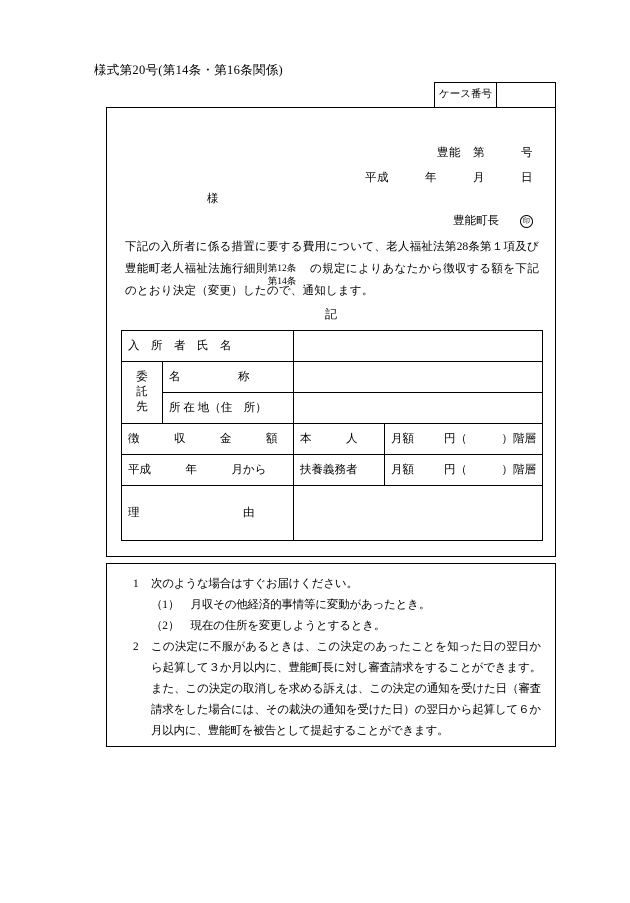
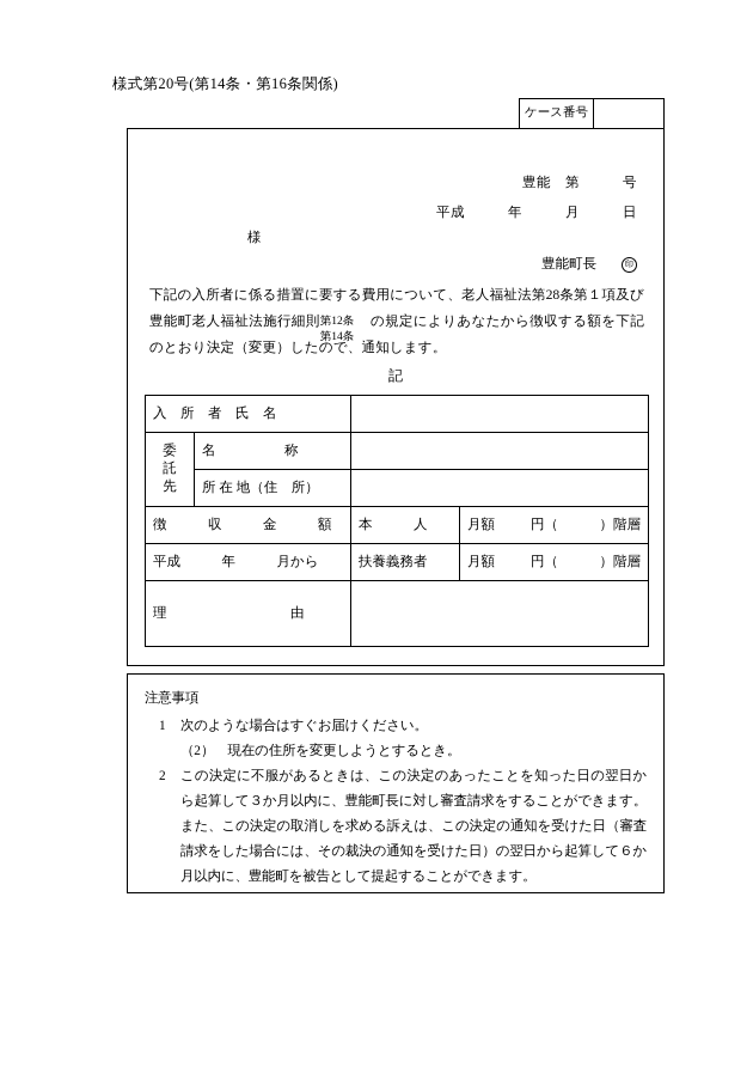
  様式第20号(第14条・第16条関係)
  ケース番号
  豊能 第 号
  平成 年 月 日
  様
  豊能町長 印
  下記の入所者に係る措置に要する費用について、老人福祉法第28条第１項及び豊能町老人福祉法施行細則
  第12条
  第14条
  の規定によりあなたから徴収する額を下記のとおり決定（変更）したので、通知します。
  記
  入 所 者 氏 名
  委託先	名 称
  所 在 地（住 所）
  徴 収 金 額	本 人	月額 円（ ）階層
  平成 年 月から	扶養義務者	月額 円（ ）階層
  理 由
+ 注意事項
  1
  次のような場合はすぐお届けください。
- （1） 月収その他経済的事情等に変動があったとき。
  （2） 現在の住所を変更しようとするとき。
  2
  この決定に不服があるときは、この決定のあったことを知った日の翌日から起算して３か月以内に、豊能町長に対し審査請求をすることができます。また、この決定の取消しを求める訴えは、この決定の通知を受けた日（審査請求をした場合には、その裁決の通知を受けた日）の翌日から起算して６か月以内に、豊能町を被告として提起することができます。
